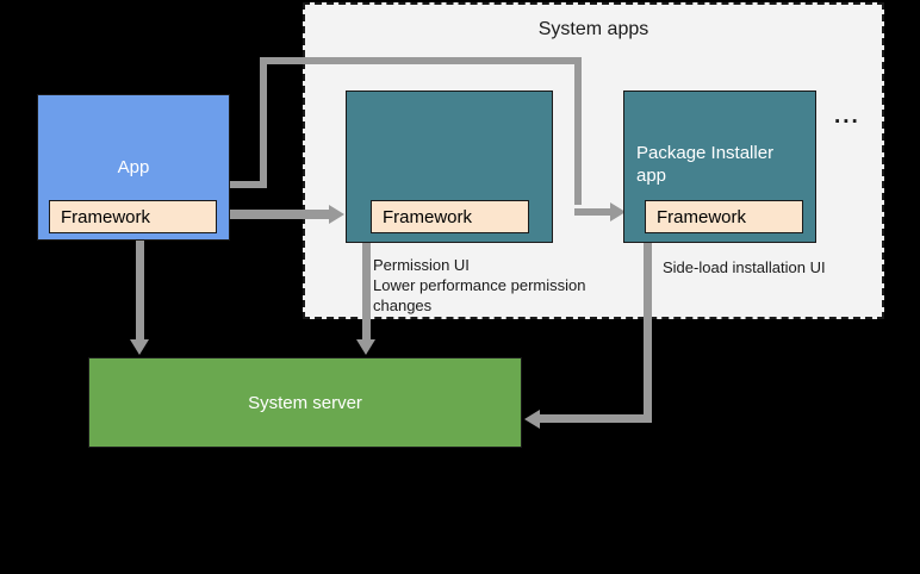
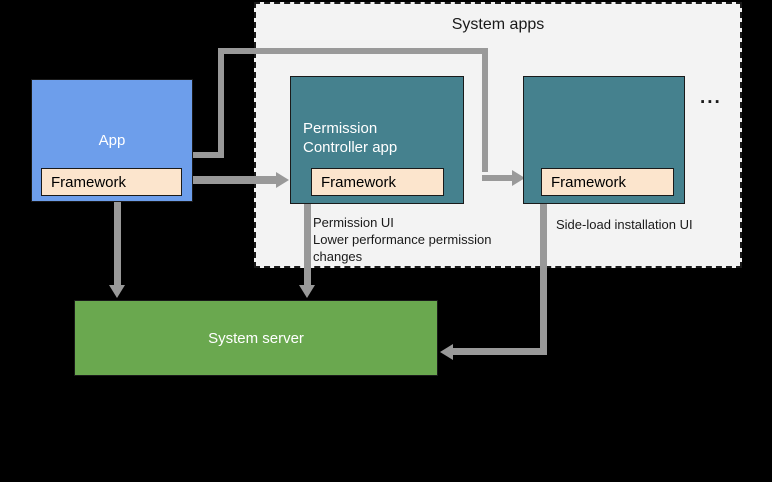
  System apps
  ...
  App
  Framework
+ Permission
+ Controller app
  Framework
  Permission UI
  Lower performance permission
  changes
- Package Installer
- app
  Framework
  Side-load installation UI
  System server
